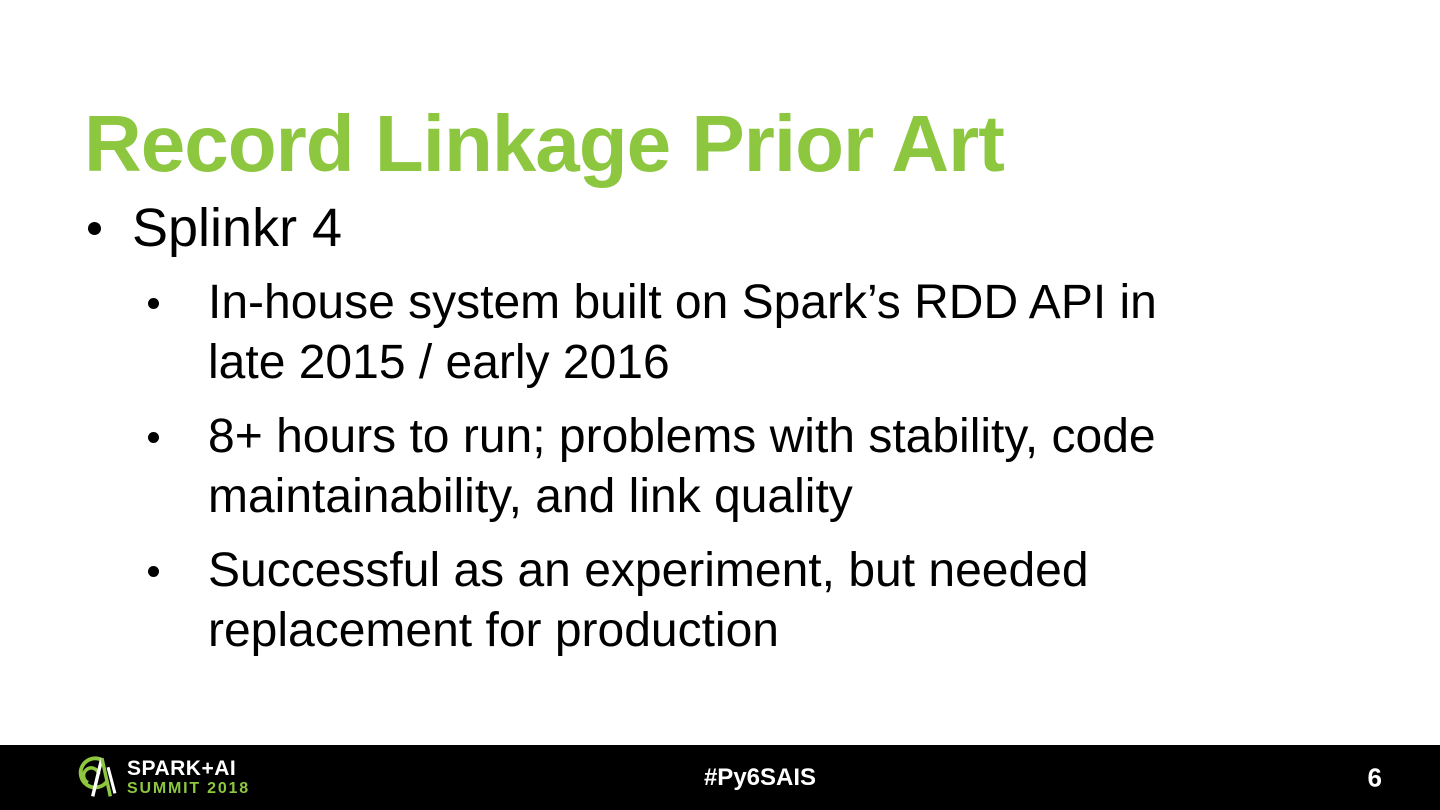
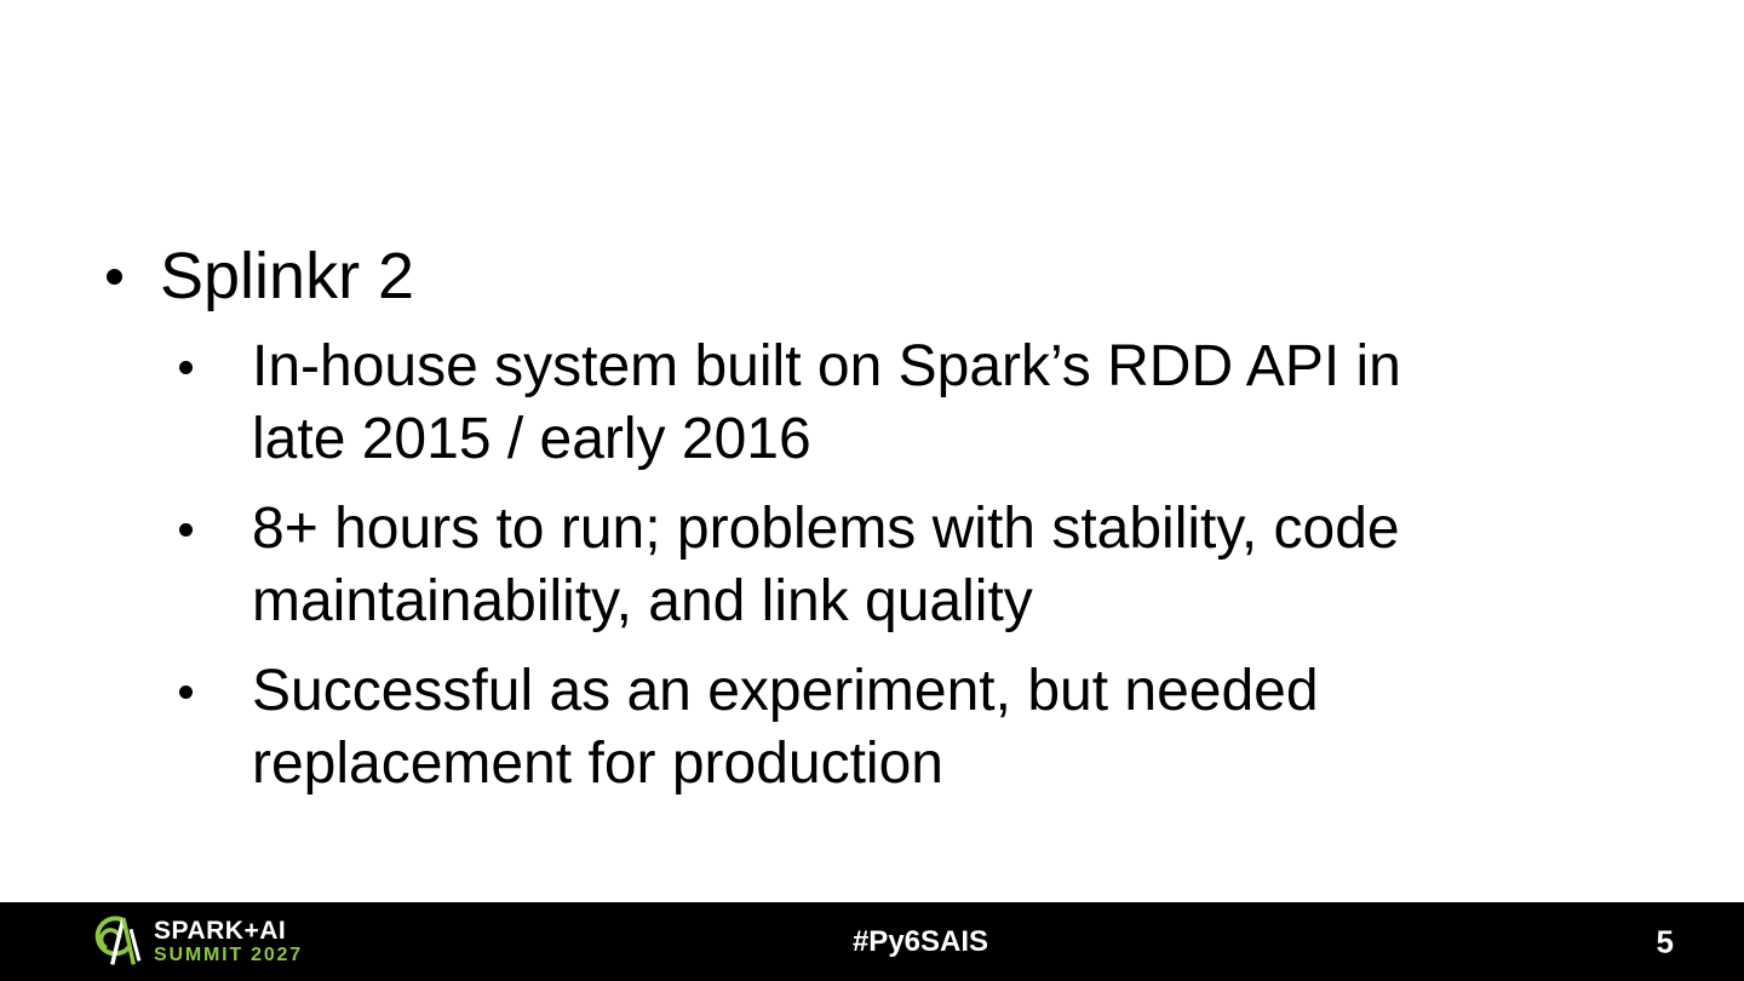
- Record Linkage Prior Art
- Splinkr 4
+ Splinkr 2
  In-house system built on Spark’s RDD API in
  late 2015 / early 2016
  8+ hours to run; problems with stability, code
  maintainability, and link quality
  Successful as an experiment, but needed
  replacement for production
  SPARK+AI
- SUMMIT 2018
+ SUMMIT 2027
  #Py6SAIS
- 6
+ 5
